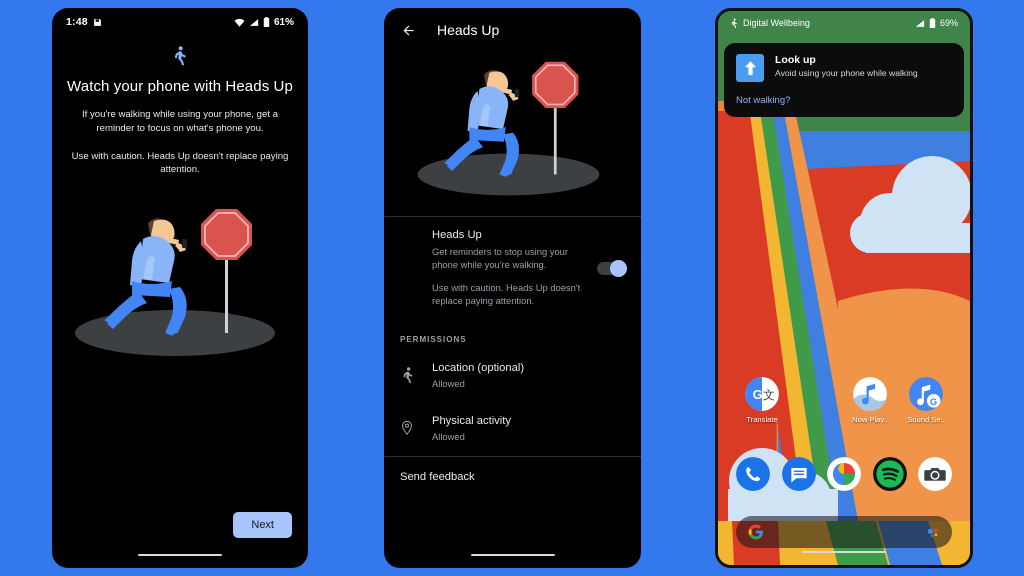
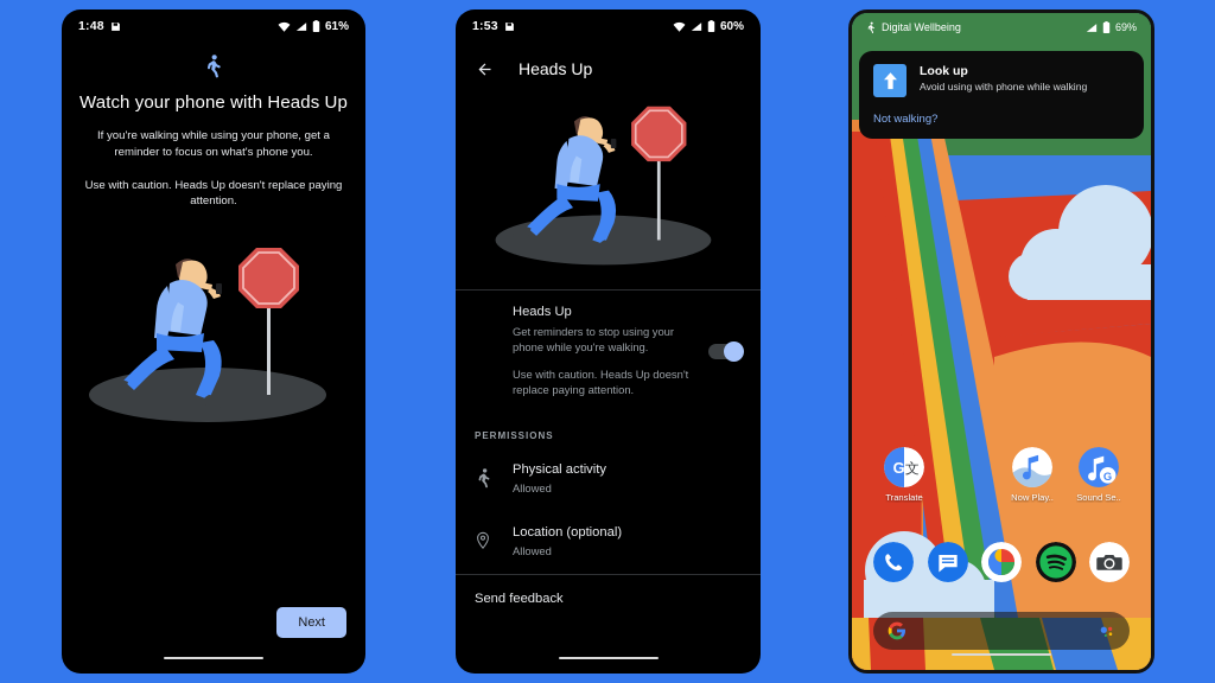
  1:48
  61%
  Watch your phone with Heads Up
  If you're walking while using your phone, get a reminder to focus on what's phone you.
  Use with caution. Heads Up doesn't replace paying attention.
  Next
+ 1:53
+ 60%
  Heads Up
  Heads Up
  Get reminders to stop using your phone while you're walking.
  Use with caution. Heads Up doesn't replace paying attention.
  PERMISSIONS
- Location (optional)
+ Physical activity
  Allowed
- Physical activity
+ Location (optional)
  Allowed
  Send feedback
  Digital Wellbeing
  69%
  Look up
- Avoid using your phone while walking
+ Avoid using with phone while walking
  Not walking?
  G
  文
  Translate
  Now Play..
  G
  Sound Se..
